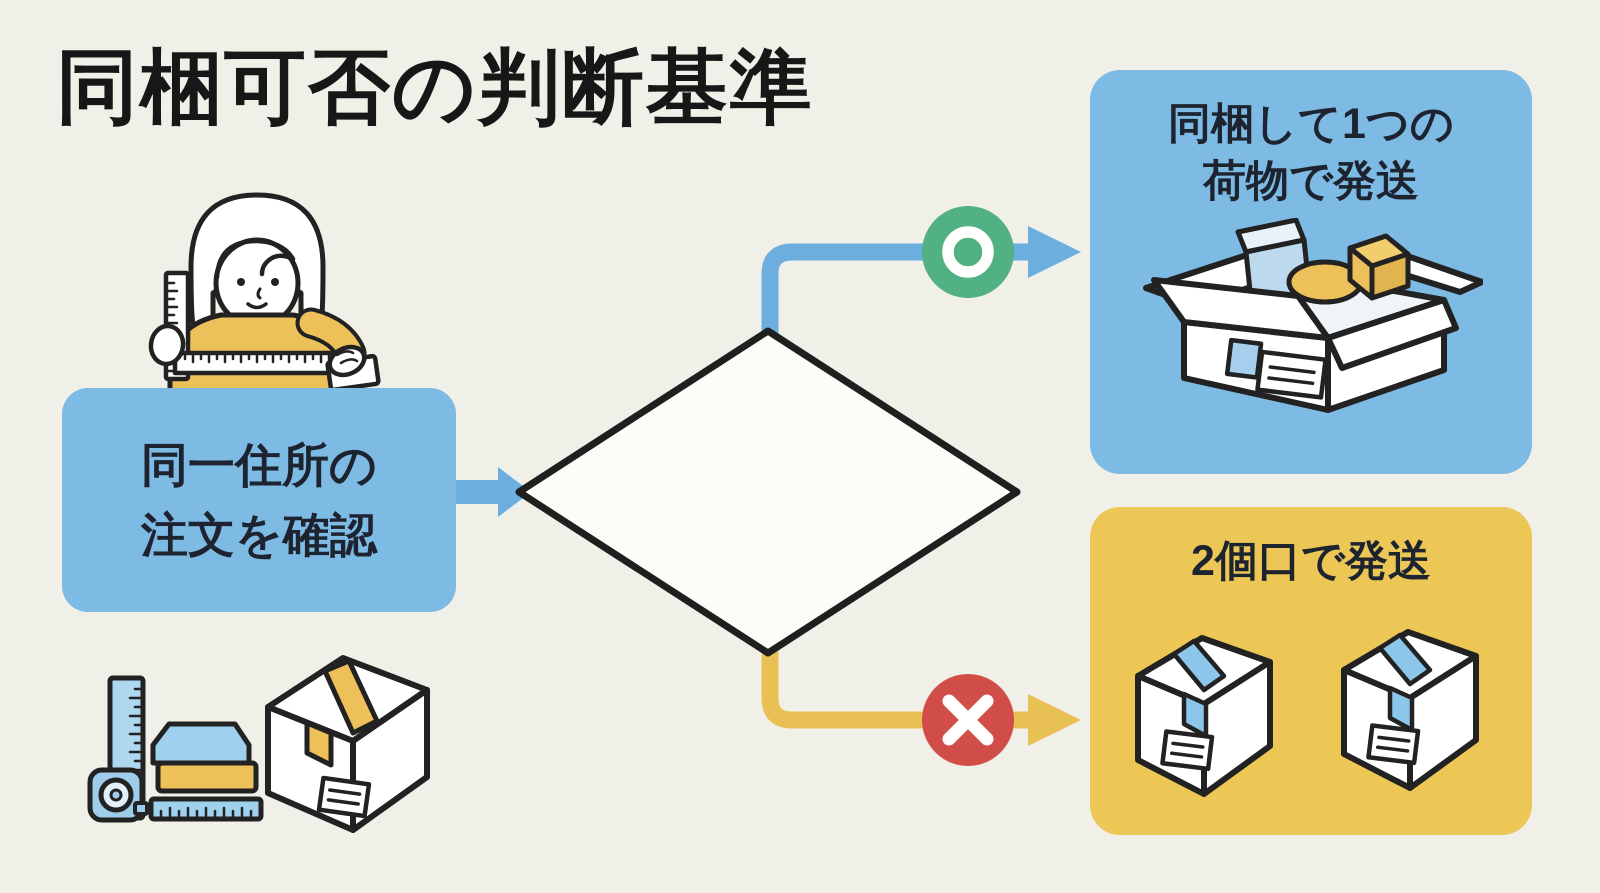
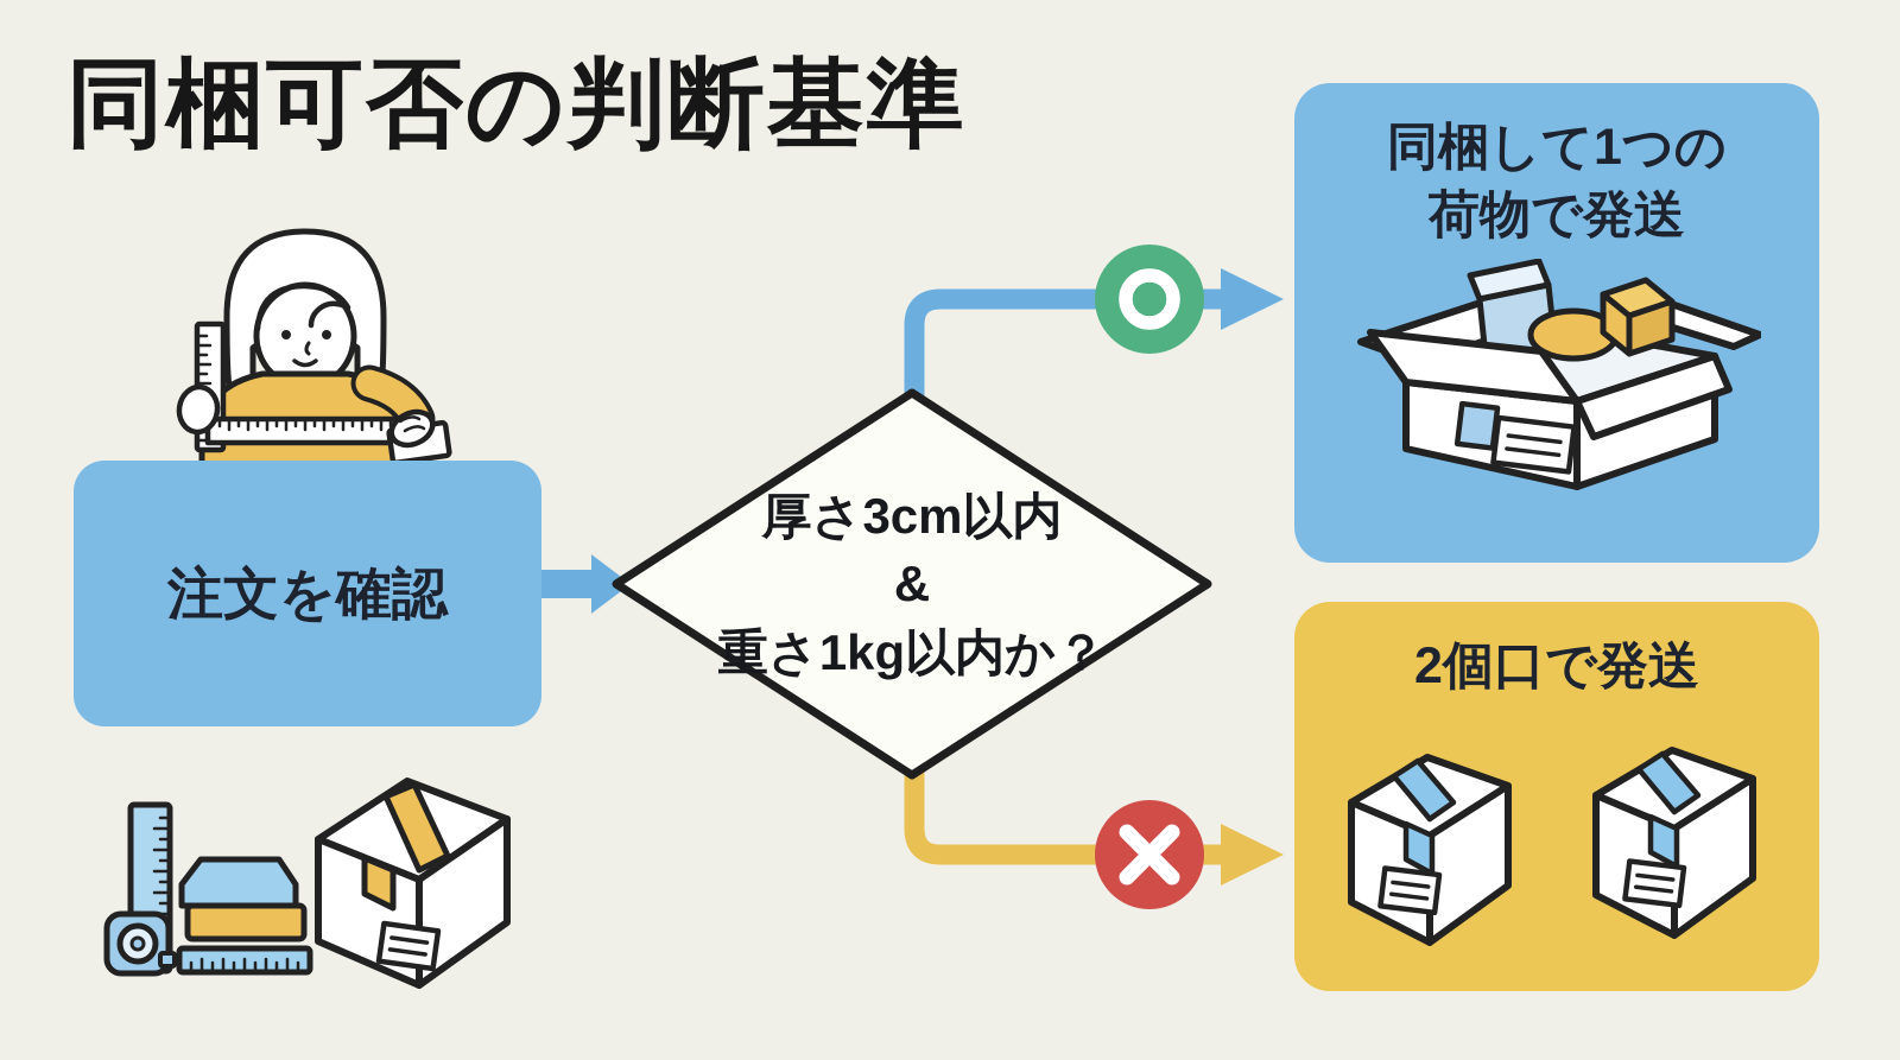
  同梱可否の判断基準
- 同一住所の
  注文を確認
+ 厚さ3cm以内
+ &
+ 重さ1kg以内か？
  同梱して1つの
  荷物で発送
  2個口で発送
